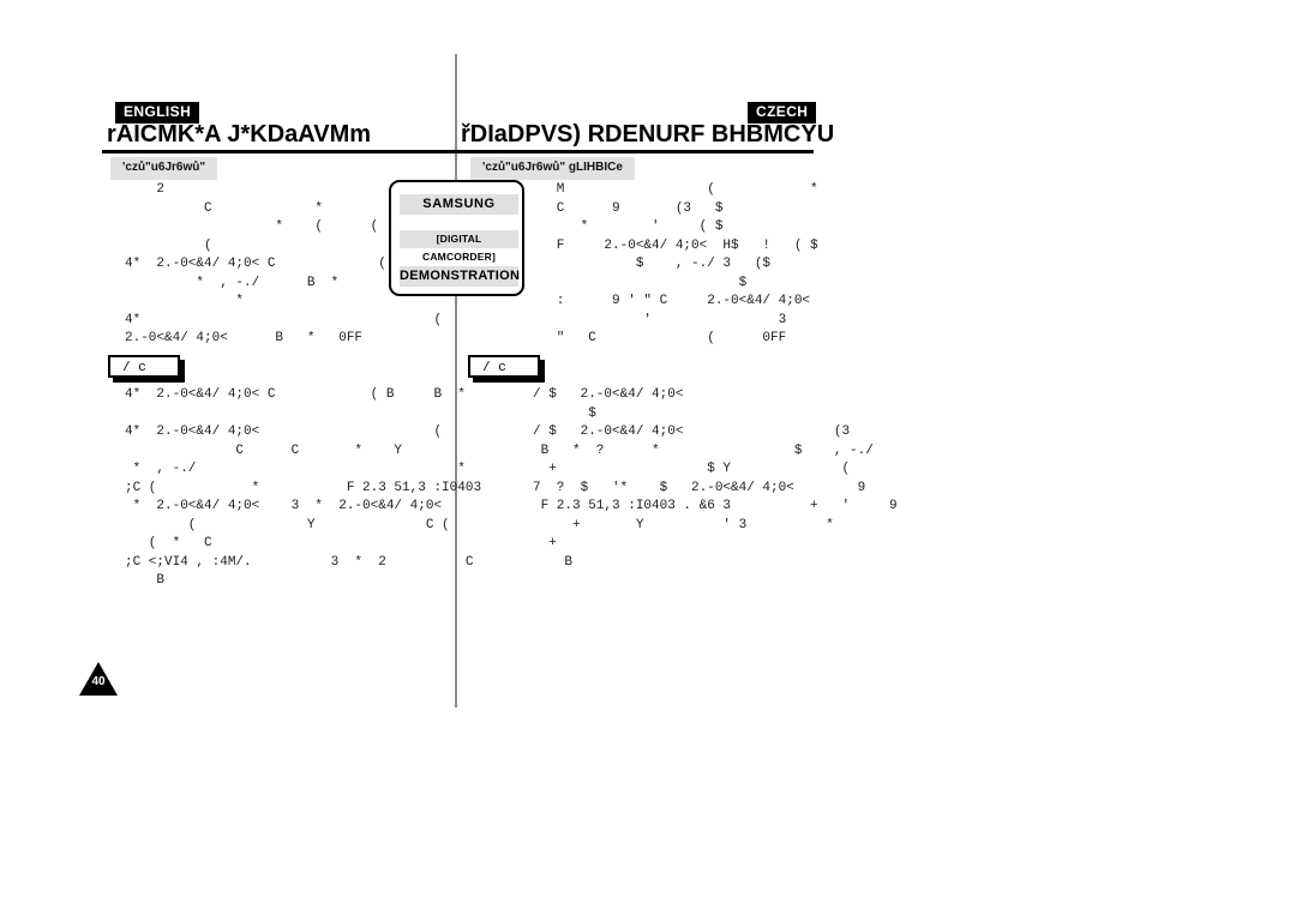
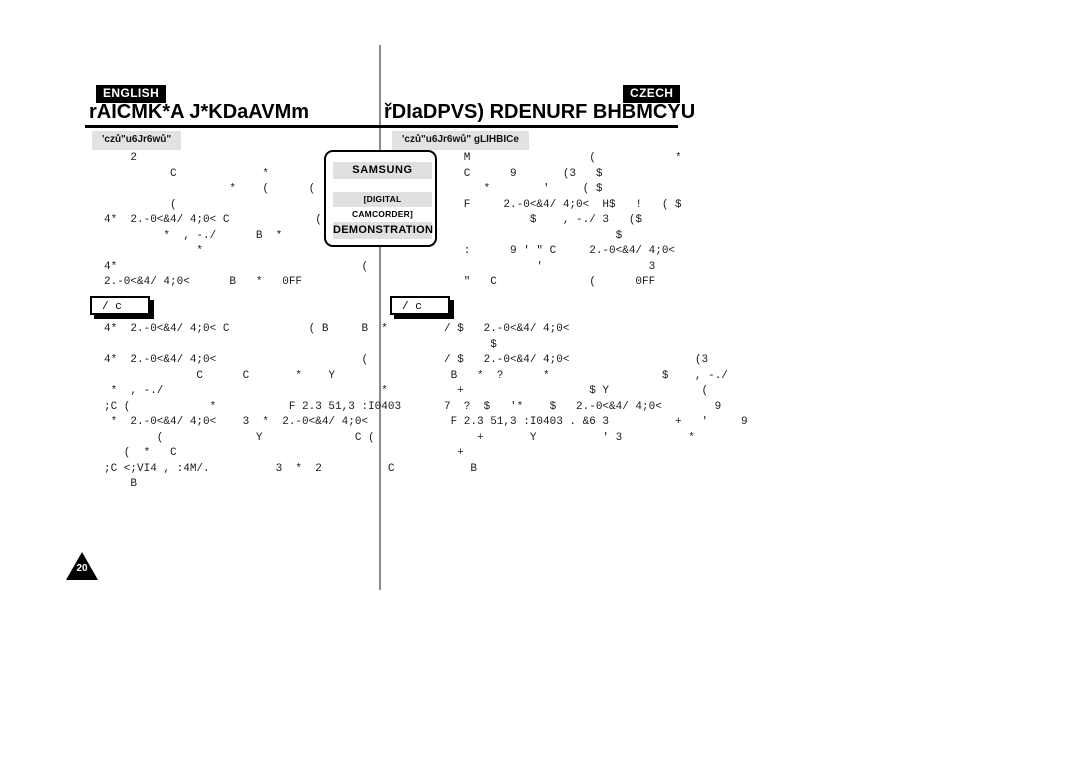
  ENGLISH
  rAICMK*A J*KDaAVMm
  'czů"u6Jr6wů"
  * ( (
  (
  4* 2.-0<&4/ 4;0< C (
  * , -./ B *
  *
  4* (
  2.-0<&4/ 4;0< B * 0FF
  / c
  4* 2.-0<&4/ 4;0< C ( B B *
  4* 2.-0<&4/ 4;0< (
  C C * Y
  * , -./ *
  ;C ( * F 2.3 51,3 :I0403
  * 2.-0<&4/ 4;0< 3 * 2.-0<&4/ 4;0<
  ( Y C (
  ( * C
  ;C <;VI4 , :4M/. 3 * 2 C
  B
  CZECH
  řDIaDPVS) RDENURF BHBMCYU
  'czů"u6Jr6wů" gLIHBICe
  M ( *
  C 9 (3 $
  * ' ( $
  F 2.-0<&4/ 4;0< H$ ! ( $
  $ , -./ 3 ($
  $
  : 9 ' " C 2.-0<&4/ 4;0<
  ' 3
  " C ( 0FF
  / c
  / $ 2.-0<&4/ 4;0<
  $
  / $ 2.-0<&4/ 4;0< (3
  B * ? * $ , -./
  + $ Y (
  7 ? $ '* $ 2.-0<&4/ 4;0< 9
  F 2.3 51,3 :I0403 . &6 3 + ' 9
  + Y ' 3 *
  +
  B
  SAMSUNG
  [DIGITAL CAMCORDER]
  DEMONSTRATION
- 40
+ 20
